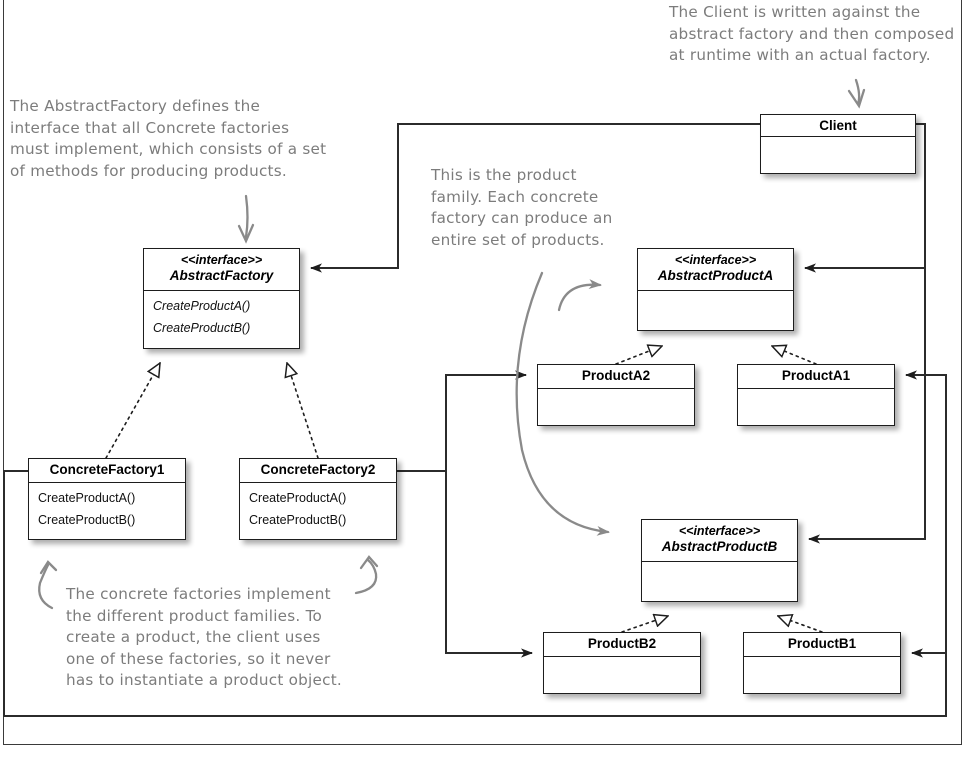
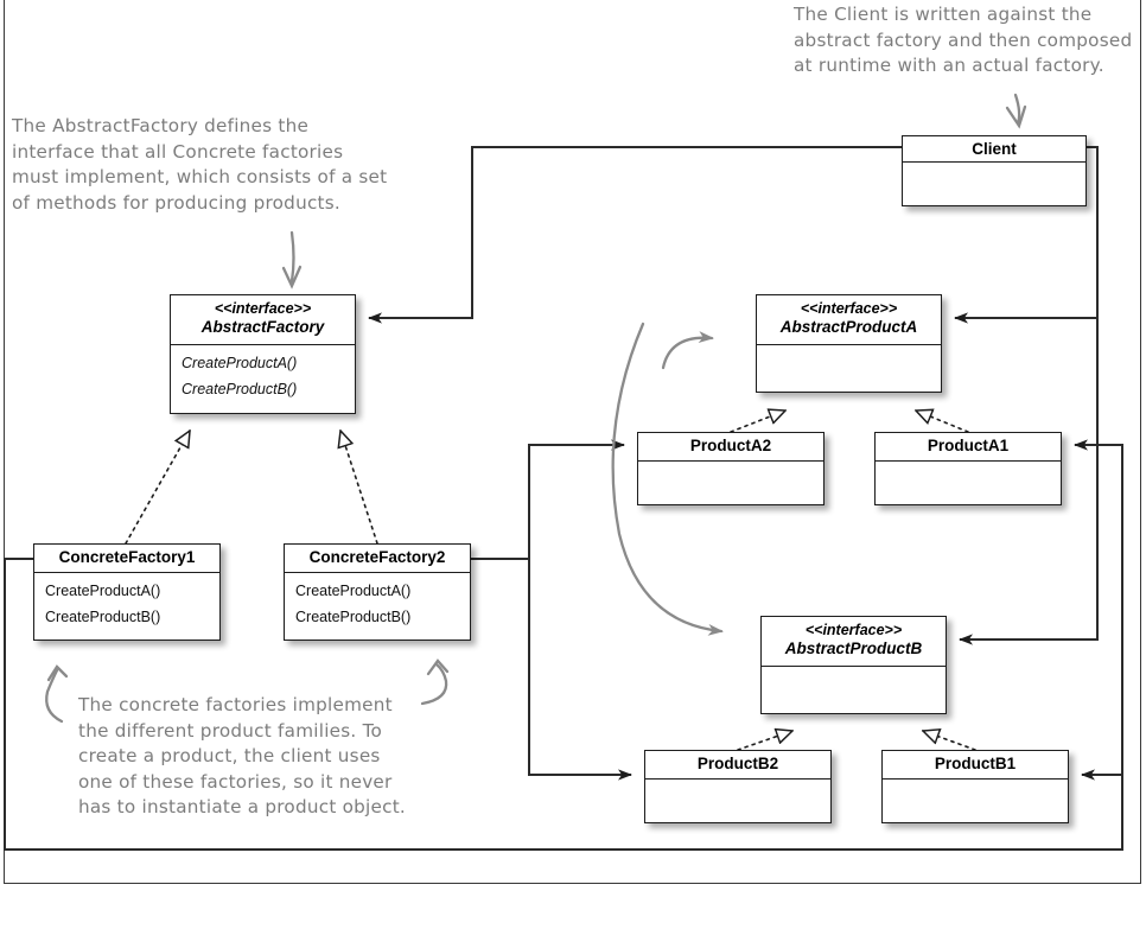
  Client
  <<interface>>
  AbstractFactory
  CreateProductA()
  CreateProductB()
  <<interface>>
  AbstractProductA
  <<interface>>
  AbstractProductB
  ConcreteFactory1
  CreateProductA()
  CreateProductB()
  ConcreteFactory2
  CreateProductA()
  CreateProductB()
  ProductA2
  ProductA1
  ProductB2
  ProductB1
  The Client is written against the
  abstract factory and then composed
  at runtime with an actual factory.
  The AbstractFactory defines the
  interface that all Concrete factories
  must implement, which consists of a set
  of methods for producing products.
- This is the product
- family. Each concrete
- factory can produce an
- entire set of products.
  The concrete factories implement
  the different product families. To
  create a product, the client uses
  one of these factories, so it never
  has to instantiate a product object.
